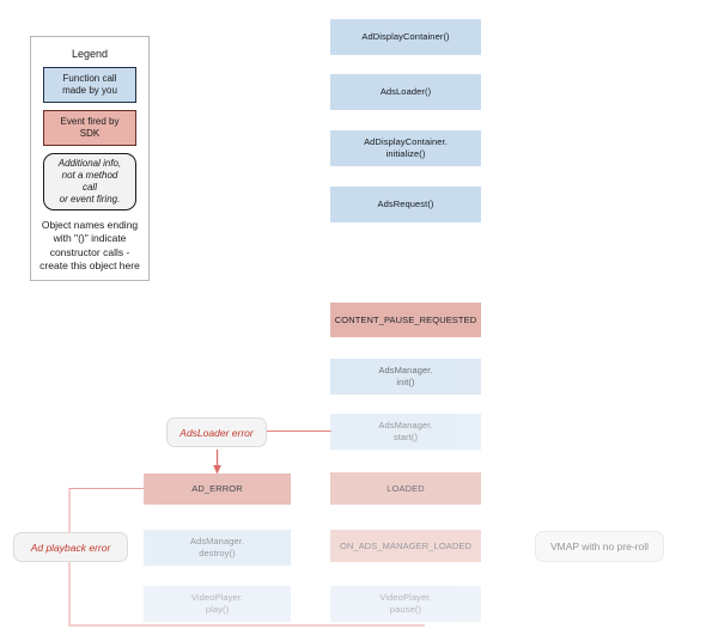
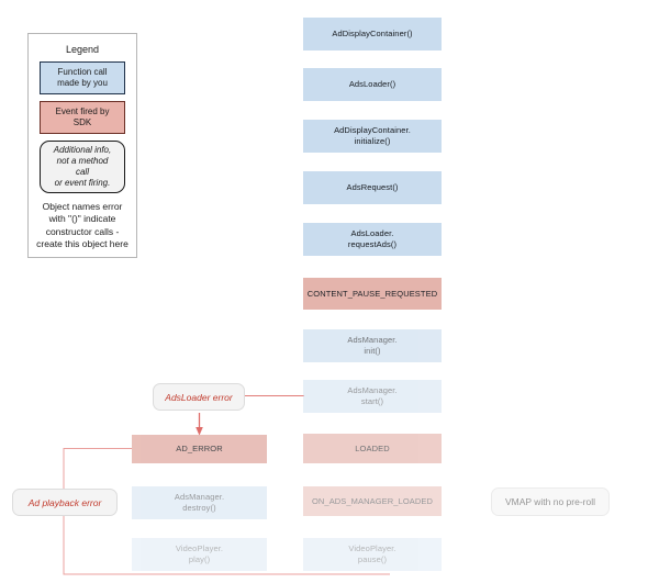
  Legend
  Function call
  made by you
  Event fired by
  SDK
  Additional info,
  not a method
  call
  or event firing.
- Object names ending with "()" indicate constructor calls - create this object here
+ Object names error with "()" indicate constructor calls - create this object here
  AdDisplayContainer()
  AdsLoader()
  AdDisplayContainer.
  initialize()
  AdsRequest()
+ AdsLoader.
+ requestAds()
  CONTENT_PAUSE_REQUESTED
  AdsManager.
  init()
  AdsManager.
  start()
  LOADED
  ON_ADS_MANAGER_LOADED
  VideoPlayer.
  pause()
  AD_ERROR
  AdsManager.
  destroy()
  VideoPlayer.
  play()
  AdsLoader error
  Ad playback error
  VMAP with no pre-roll
